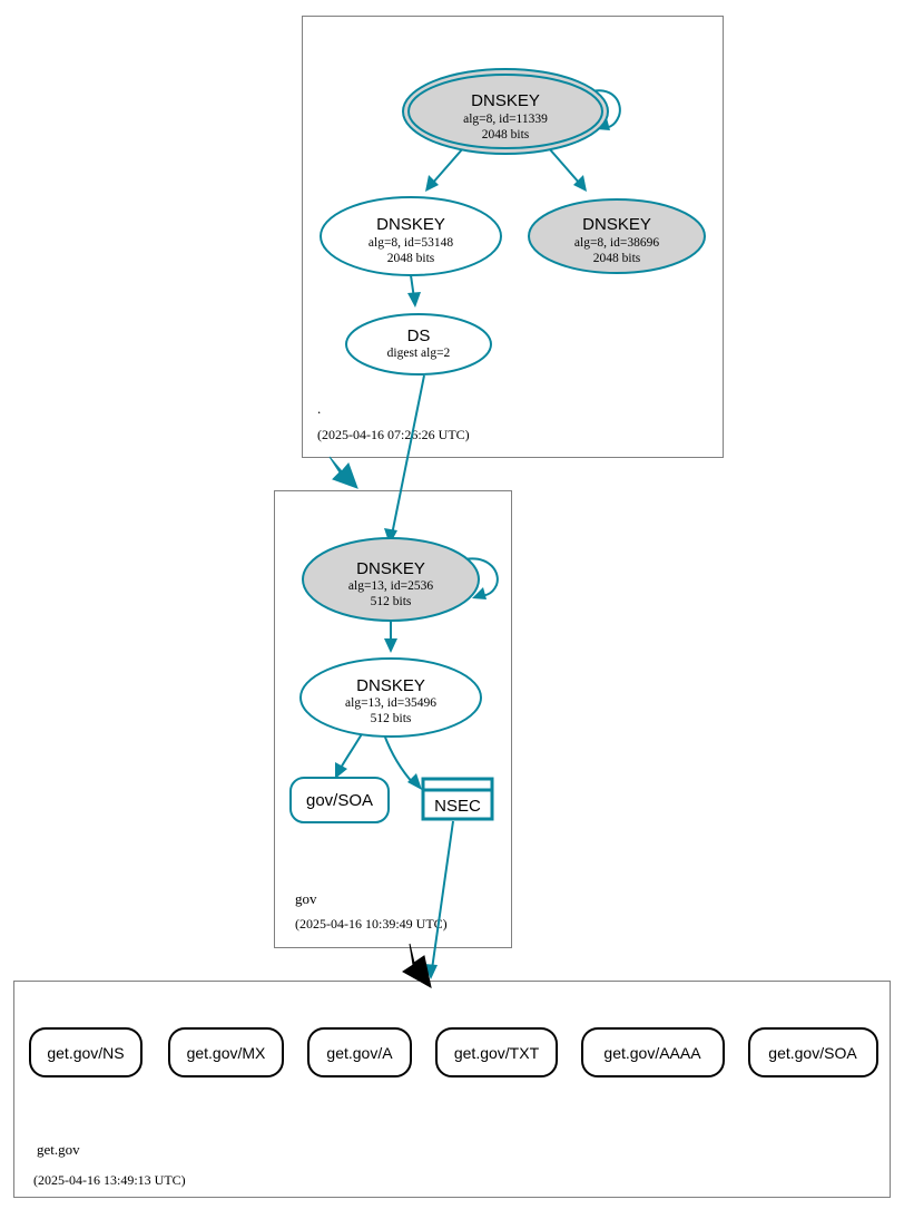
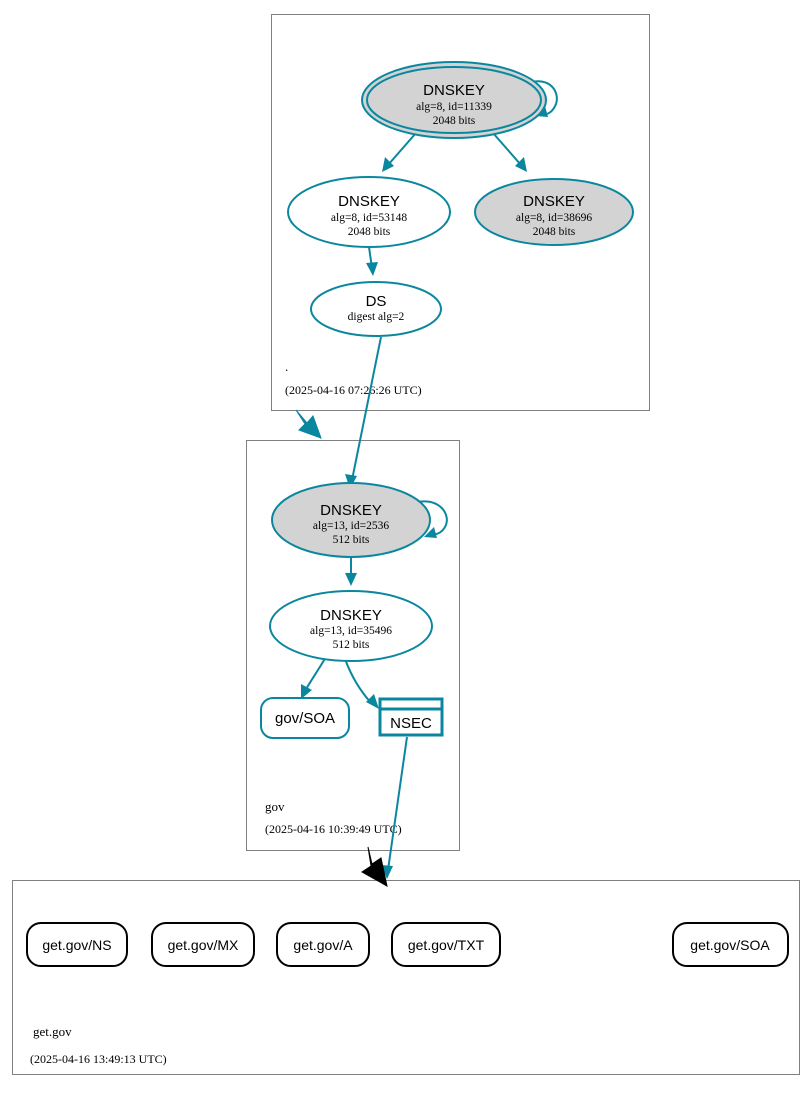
  DNSKEY
  alg=8, id=11339
  2048 bits
  DNSKEY
  alg=8, id=53148
  2048 bits
  DNSKEY
  alg=8, id=38696
  2048 bits
  DS
  digest alg=2
  .
  (2025-04-16 07:26:26 UTC)
  DNSKEY
  alg=13, id=2536
  512 bits
  DNSKEY
  alg=13, id=35496
  512 bits
  gov/SOA
  NSEC
  gov
  (2025-04-16 10:39:49 UT)
  get.gov/NS
  get.gov/MX
  get.gov/A
  get.gov/TXT
- get.gov/AAAA
  get.gov/SOA
  get.gov
  (2025-04-16 13:49:13 UTC)
